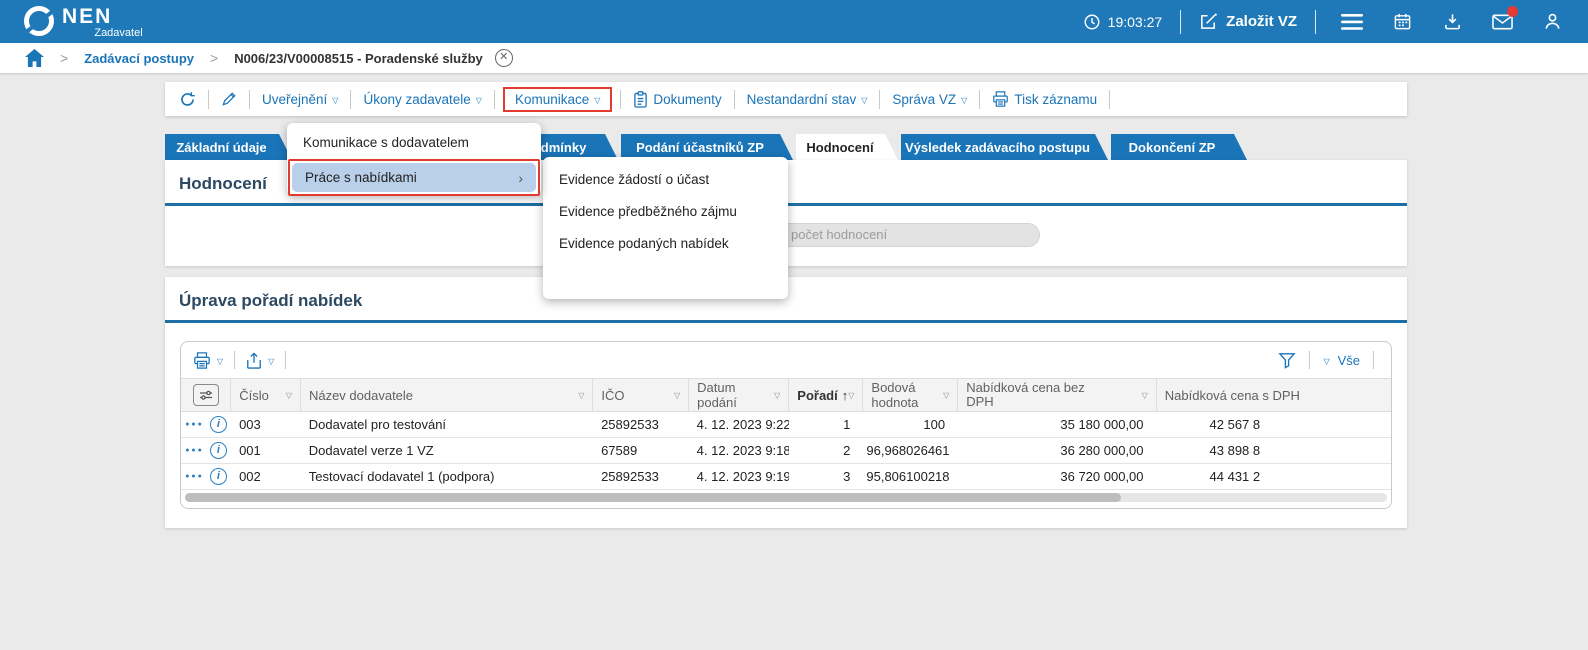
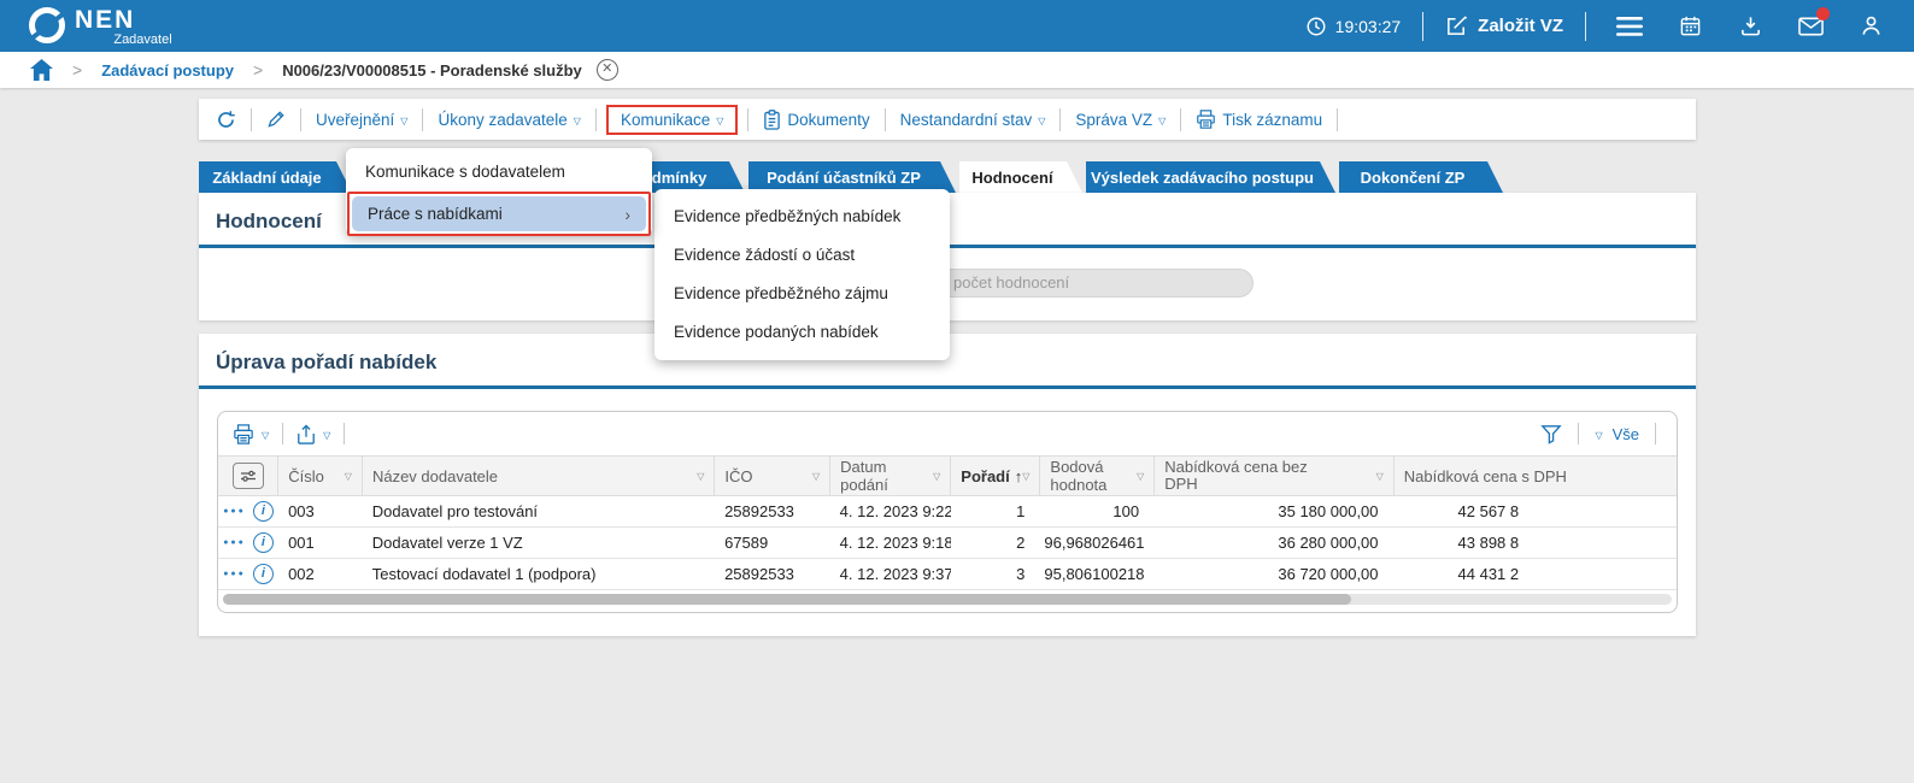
  NEN
  Zadavatel
  19:03:27
  Založit VZ
  >
  Zadávací postupy
  >
  N006/23/V00008515 - Poradenské služby
  ✕
  Uveřejnění
  ▽
  Úkony zadavatele
  ▽
  Komunikace
  ▽
  Dokumenty
  Nestandardní stav
  ▽
  Správa VZ
  ▽
  Tisk záznamu
  Základní údaje
  Podání účastníků ZP
  Hodnocení
  Výsledek zadávacího postupu
  Dokončení ZP
  Hodnocení
  počet hodnocení
  Úprava pořadí nabídek
  ▽
  ▽
  ▽
  Vše
  Číslo
  ▽
  Název dodavatele
  ▽
  IČO
  ▽
  Datum podání
  ▽
  Pořadí
  ↑
  ▽
  Bodová hodnota
  ▽
  Nabídková cena bez DPH
  ▽
  Nabídková cena s DPH
  i
  003
  Dodavatel pro testování
  25892533
  4. 12. 2023 9:22
  1
  100
  35 180 000,00
  42 567 8
  i
  001
  Dodavatel verze 1 VZ
  67589
  4. 12. 2023 9:18
  2
  96,968026461
  36 280 000,00
  43 898 8
  i
  002
  Testovací dodavatel 1 (podpora)
  25892533
- 4. 12. 2023 9:19
+ 4. 12. 2023 9:37
  3
  95,806100218
  36 720 000,00
  44 431 2
  Komunikace s dodavatelem
  Práce s nabídkami
  ›
+ Evidence předběžných nabídek
  Evidence žádostí o účast
  Evidence předběžného zájmu
  Evidence podaných nabídek
